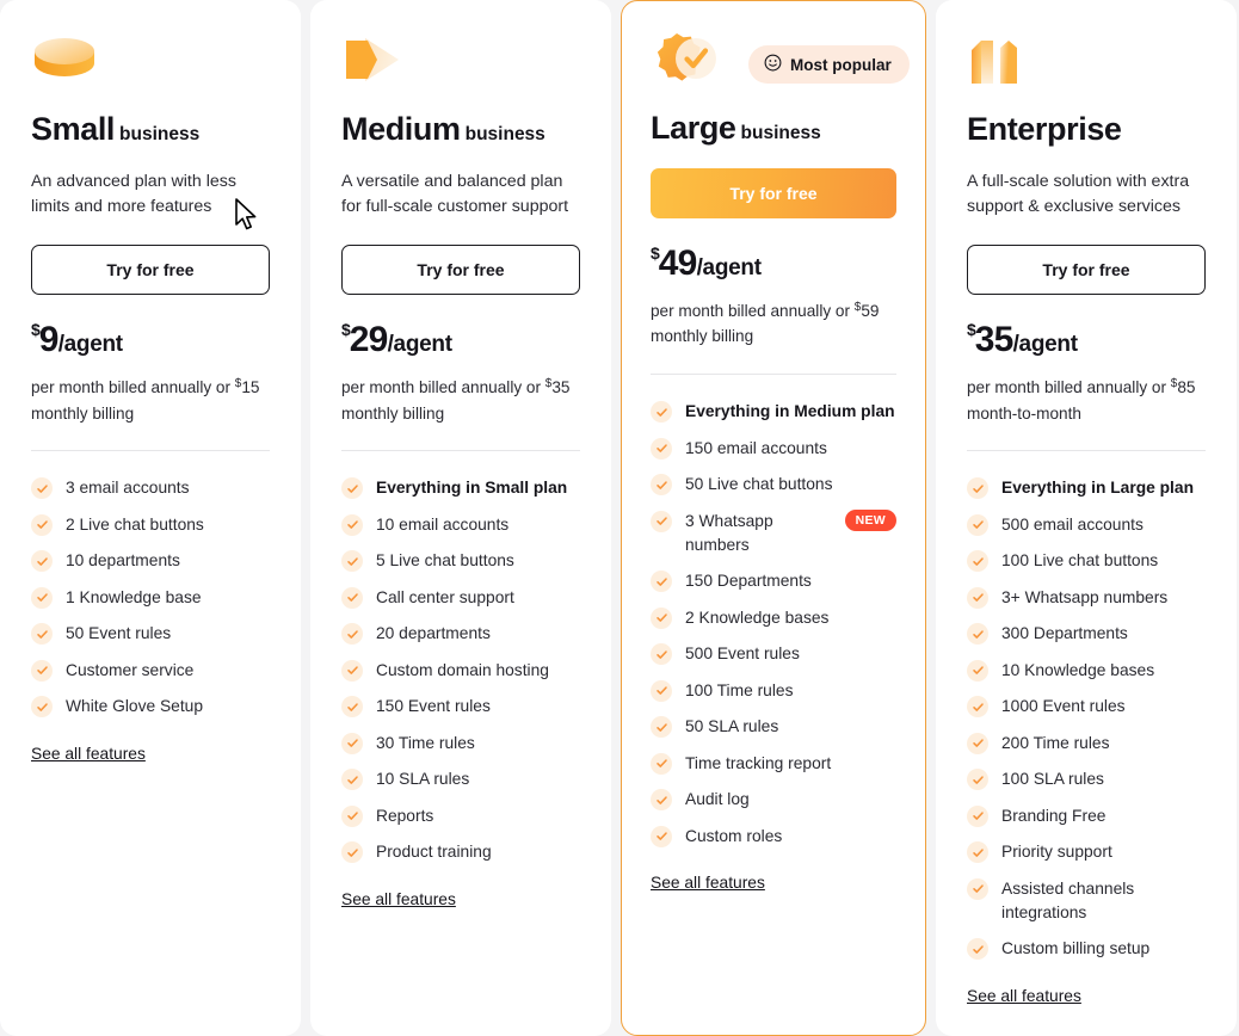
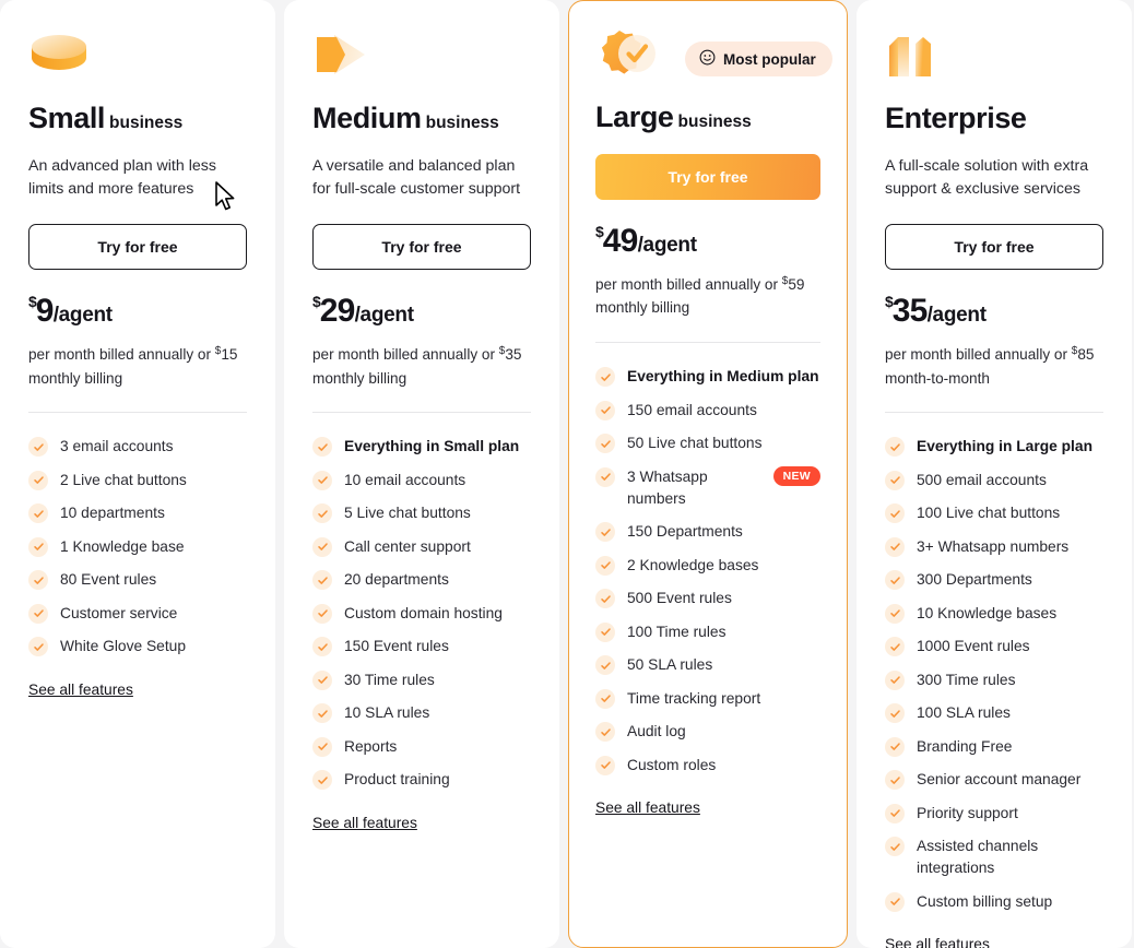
  Small business
  An advanced plan with less limits and more features
  Try for free
  $9/agent
  per month billed annually or $15 monthly billing
  3 email accounts
  2 Live chat buttons
  10 departments
  1 Knowledge base
- 50 Event rules
+ 80 Event rules
  Customer service
  White Glove Setup
  See all features
  Medium business
  A versatile and balanced plan for full-scale customer support
  Try for free
  $29/agent
  per month billed annually or $35 monthly billing
  Everything in Small plan
  10 email accounts
  5 Live chat buttons
  Call center support
  20 departments
  Custom domain hosting
  150 Event rules
  30 Time rules
  10 SLA rules
  Reports
  Product training
  See all features
  Most popular
  Large business
  Try for free
  $49/agent
  per month billed annually or $59 monthly billing
  Everything in Medium plan
  150 email accounts
  50 Live chat buttons
  3 Whatsapp numbers
  NEW
  150 Departments
  2 Knowledge bases
  500 Event rules
  100 Time rules
  50 SLA rules
  Time tracking report
  Audit log
  Custom roles
  See all features
  Enterprise
  A full-scale solution with extra support & exclusive services
  Try for free
  $35/agent
  per month billed annually or $85 month-to-month
  Everything in Large plan
  500 email accounts
  100 Live chat buttons
  3+ Whatsapp numbers
  300 Departments
  10 Knowledge bases
  1000 Event rules
- 200 Time rules
+ 300 Time rules
  100 SLA rules
  Branding Free
+ Senior account manager
  Priority support
  Assisted channels integrations
  Custom billing setup
  See all features
